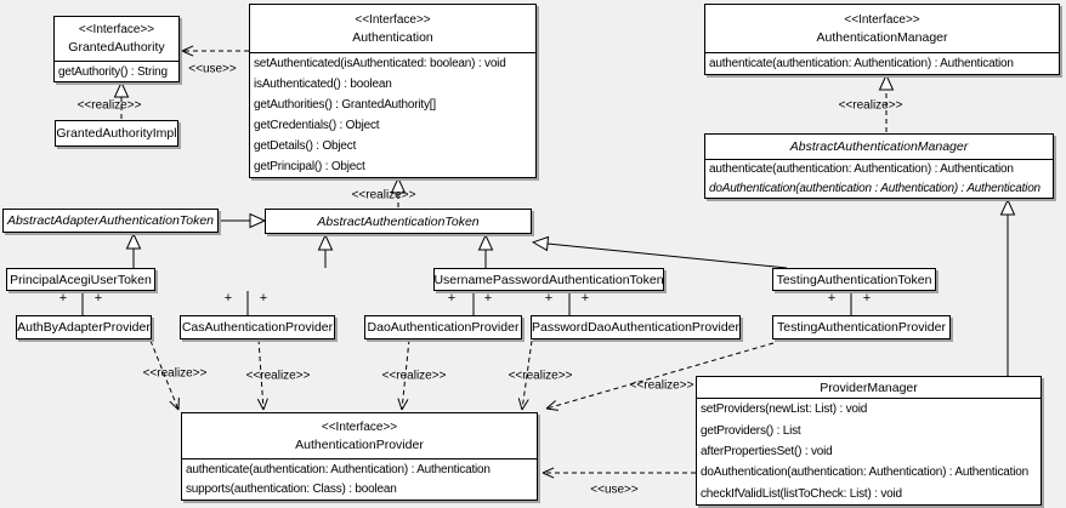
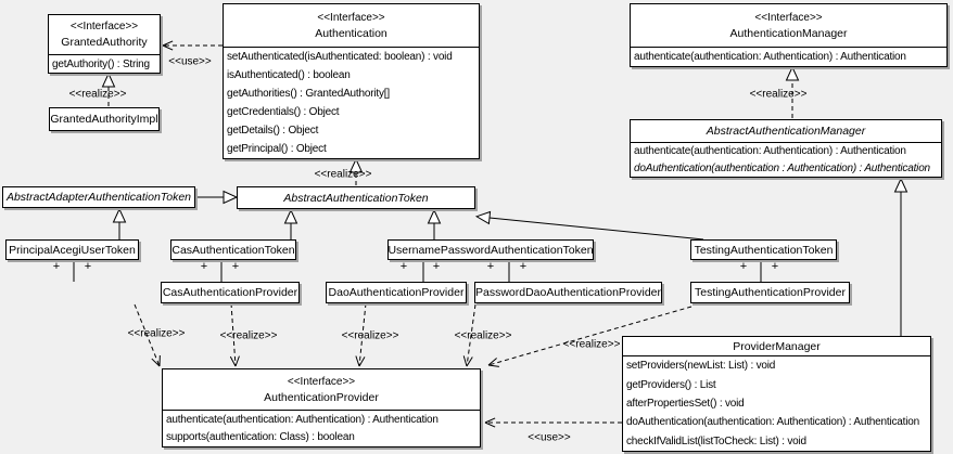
  <<Interface>>
  GrantedAuthority
  getAuthority() : String
  <<Interface>>
  Authentication
  setAuthenticated(isAuthenticated: boolean) : void
  isAuthenticated() : boolean
  getAuthorities() : GrantedAuthority[]
  getCredentials() : Object
  getDetails() : Object
  getPrincipal() : Object
  <<Interface>>
  AuthenticationManager
  authenticate(authentication: Authentication) : Authentication
  GrantedAuthorityImpl
  AbstractAuthenticationManager
  authenticate(authentication: Authentication) : Authentication
  doAuthentication(authentication : Authentication) : Authentication
  AbstractAdapterAuthenticationToken
  AbstractAuthenticationToken
  PrincipalAcegiUserToken
+ CasAuthenticationToken
  UsernamePasswordAuthenticationToken
  TestingAuthenticationToken
- AuthByAdapterProvider
  CasAuthenticationProvider
  DaoAuthenticationProvider
  PasswordDaoAuthenticationProvider
  TestingAuthenticationProvider
  <<Interface>>
  AuthenticationProvider
  authenticate(authentication: Authentication) : Authentication
  supports(authentication: Class) : boolean
  ProviderManager
  setProviders(newList: List) : void
  getProviders() : List
  afterPropertiesSet() : void
  doAuthentication(authentication: Authentication) : Authentication
  checkIfValidList(listToCheck: List) : void
  <<use>>
  <<realize>>
  <<realize>>
  <<realize>>
  <<realize>>
  <<realize>>
  <<realize>>
  <<realize>>
  <<realize>>
  <<use>>
  +
  +
  +
  +
  +
  +
  +
  +
  +
  +
